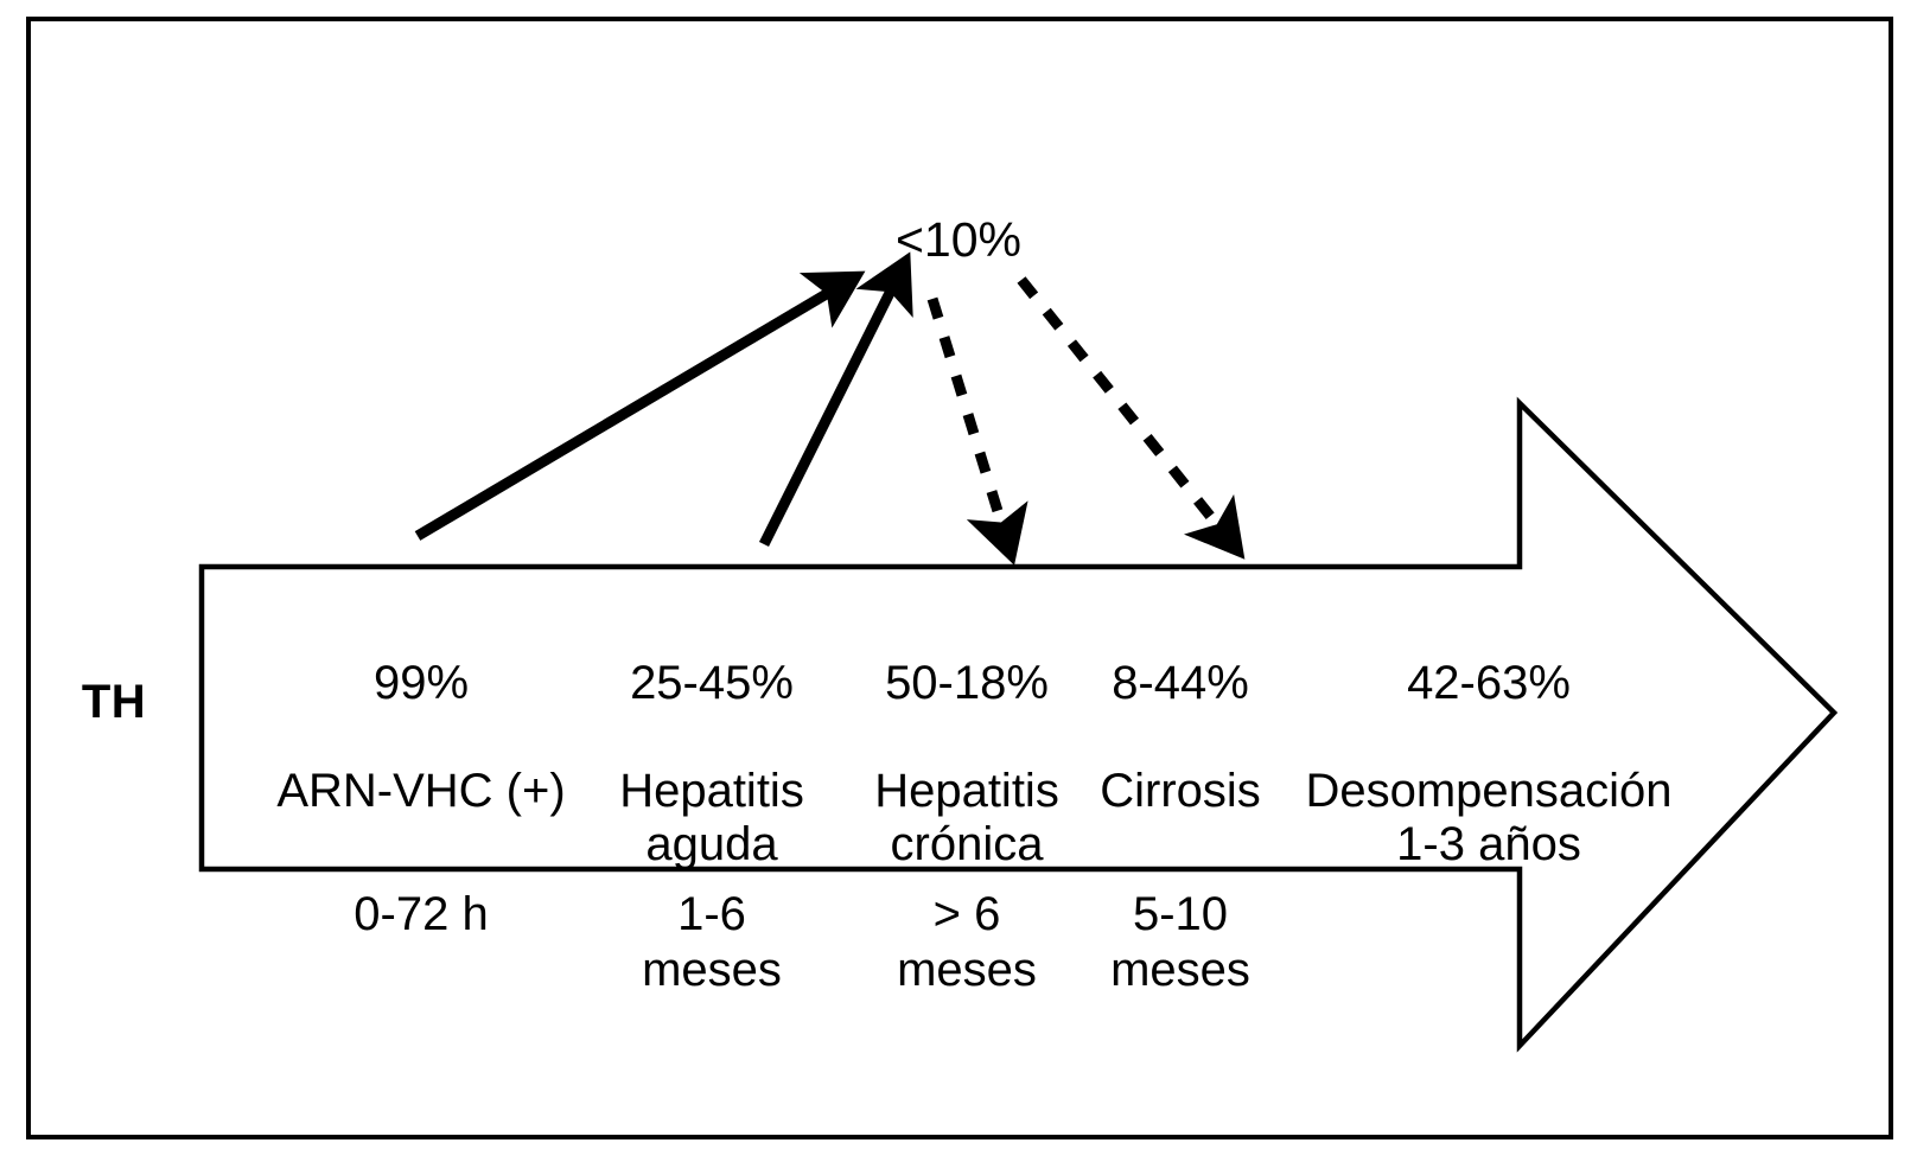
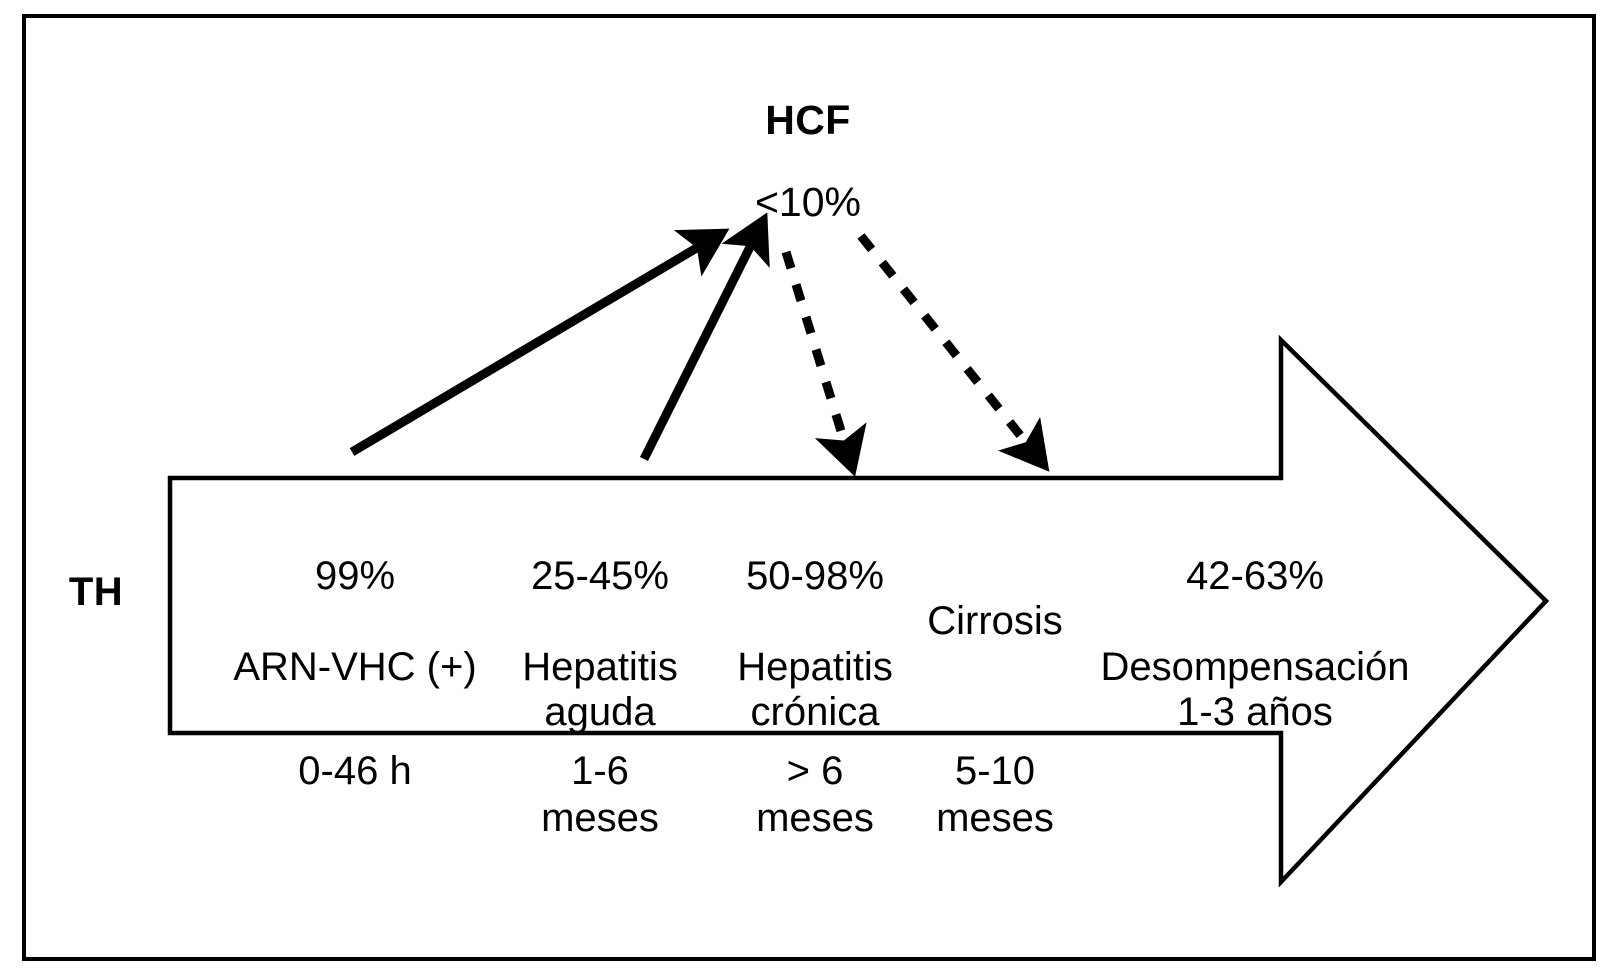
+ HCF
  <10%
  TH
  99%
  ARN-VHC (+)
  25-45%
  Hepatitis
  aguda
- 50-18%
+ 50-98%
  Hepatitis
  crónica
- 8-44%
  Cirrosis
  42-63%
  Desompensación
  1-3 años
- 0-72 h
+ 0-46 h
  1-6
  meses
  > 6
  meses
  5-10
  meses
